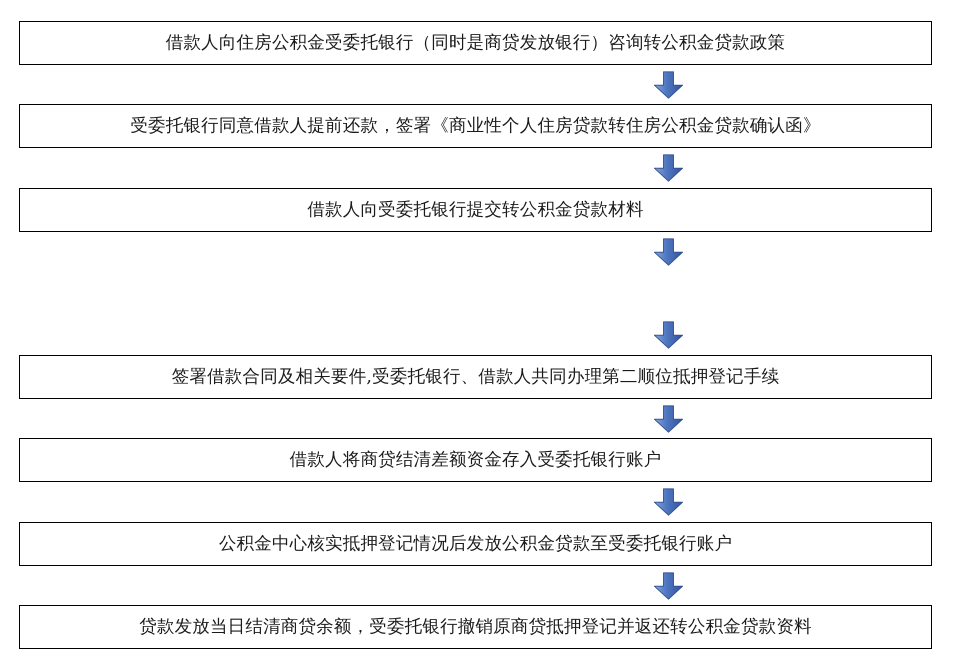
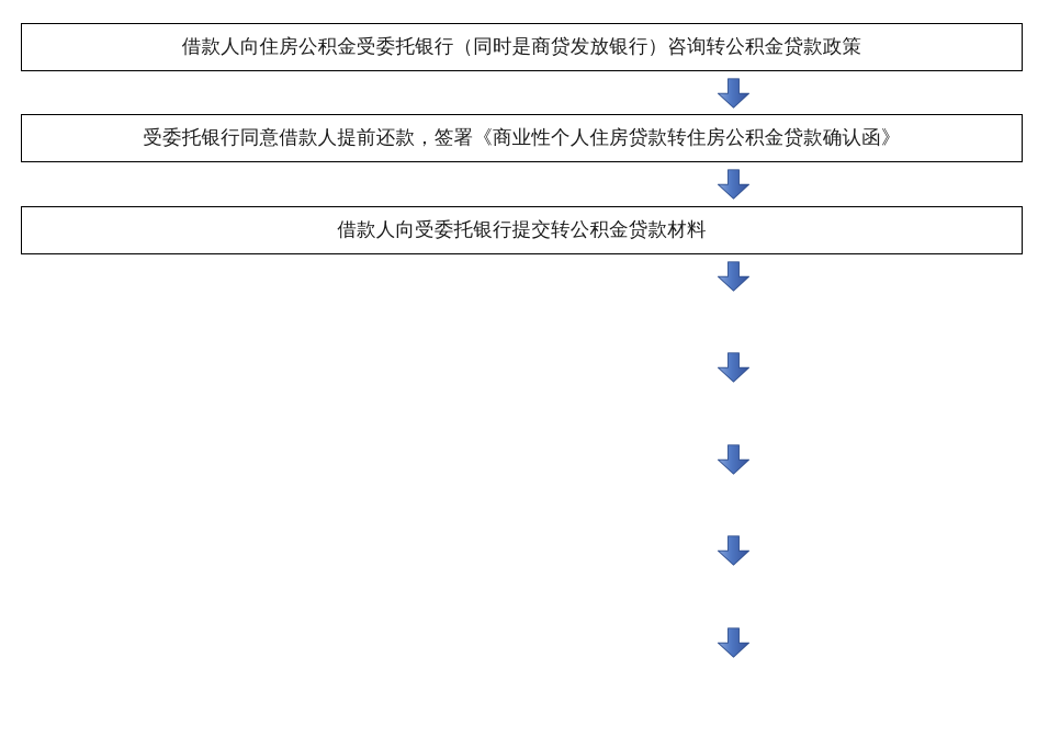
  借款人向住房公积金受委托银行（同时是商贷发放银行）咨询转公积金贷款政策
  受委托银行同意借款人提前还款，签署《商业性个人住房贷款转住房公积金贷款确认函》
  借款人向受委托银行提交转公积金贷款材料
- 签署借款合同及相关要件,受委托银行、借款人共同办理第二顺位抵押登记手续
- 借款人将商贷结清差额资金存入受委托银行账户
- 公积金中心核实抵押登记情况后发放公积金贷款至受委托银行账户
- 贷款发放当日结清商贷余额，受委托银行撤销原商贷抵押登记并返还转公积金贷款资料
